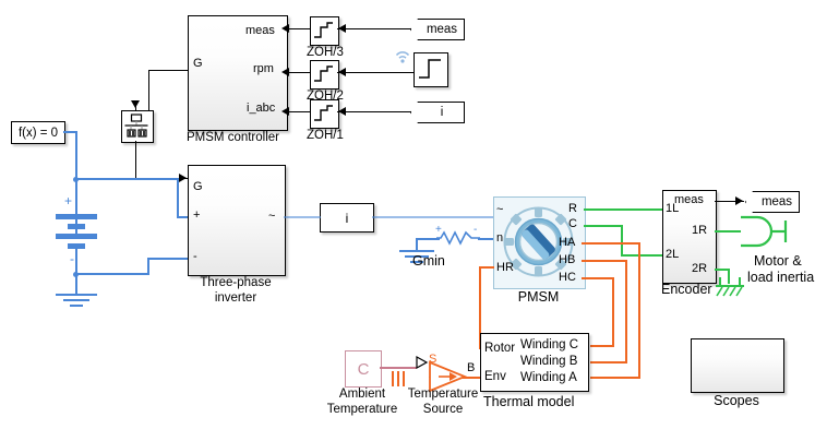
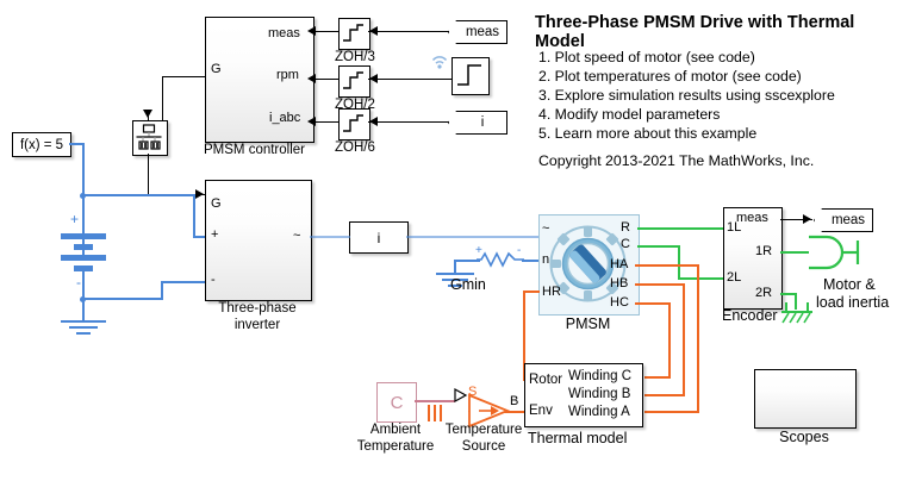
+ Three-Phase PMSM Drive with Thermal Model
+ 1. Plot speed of motor (see code)
+ 2. Plot temperatures of motor (see code)
+ 3. Explore simulation results using sscexplore
+ 4. Modify model parameters
+ 5. Learn more about this example
+ Copyright 2013-2021 The MathWorks, Inc.
  G
  meas
  rpm
  i_abc
  PMSM controller
  ZOH/3
  ZOH/2
- ZOH/1
+ ZOH/6
  meas
  i
- f(x) = 0
+ f(x) = 5
  +
  -
  G
  +
  -
  ~
  Three-phase
  inverter
  i
  +
  -
  Gmin
  ~
  n
  HR
  R
  C
  HA
  HB
  HC
  PMSM
  Rotor
  Env
  Winding C
  Winding B
  Winding A
  Thermal model
  C
  Ambient
  Temperature
  S
  B
  Temperature
  Source
  1L
  2L
  meas
  1R
  2R
  Encoder
  meas
  Motor &
  load inertia
  Scopes
